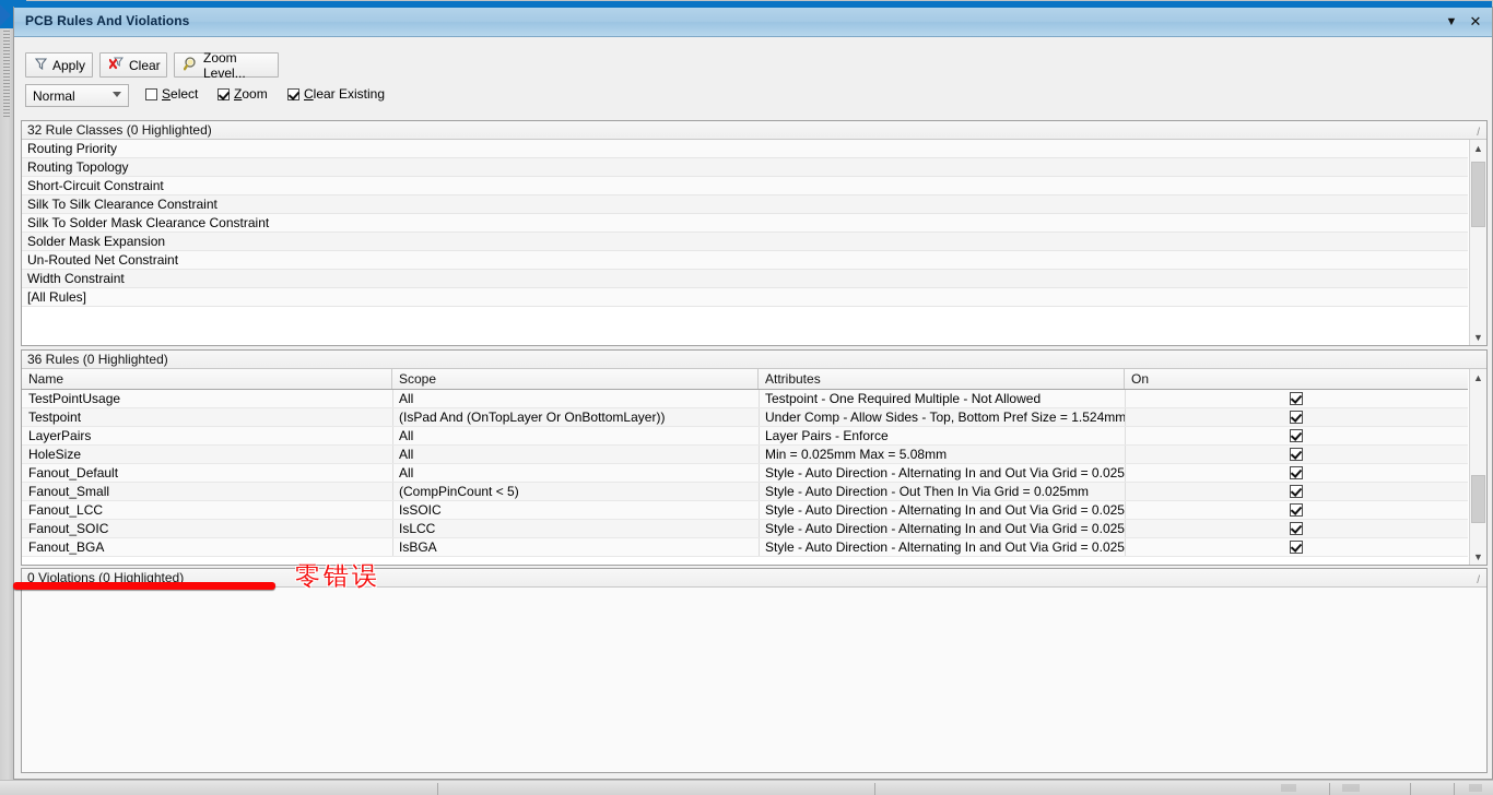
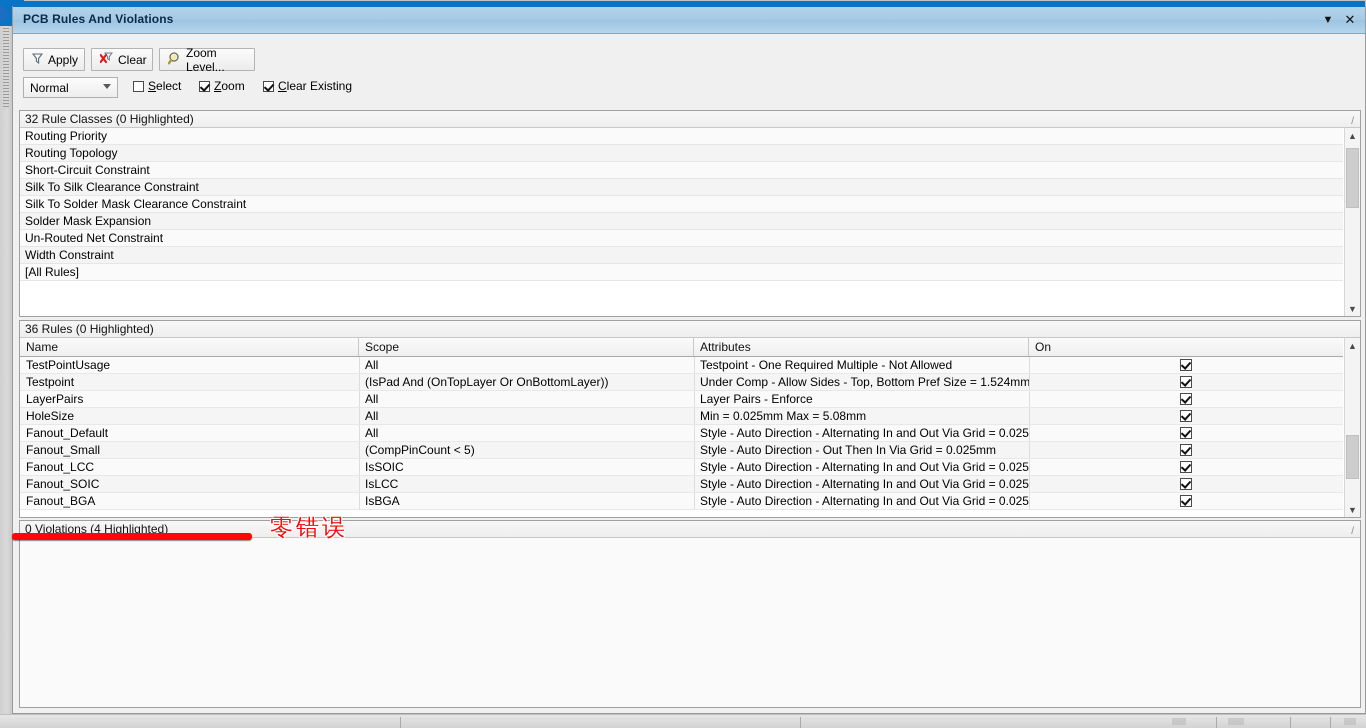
  PCB Rules And Violations
  ▼
  ✕
  Apply
  Clear
  Zoom Level...
  Normal
  Select
  Zoom
  Clear Existing
  32 Rule Classes (0 Highlighted)
  /
  Routing Priority
  Routing Topology
  Short-Circuit Constraint
  Silk To Silk Clearance Constraint
  Silk To Solder Mask Clearance Constraint
  Solder Mask Expansion
  Un-Routed Net Constraint
  Width Constraint
  [All Rules]
  ▲
  ▼
  36 Rules (0 Highlighted)
  Name
  Scope
  Attributes
  On
  TestPointUsage
  All
  Testpoint - One Required Multiple - Not Allowed
  Testpoint
  (IsPad And (OnTopLayer Or OnBottomLayer))
  Under Comp - Allow Sides - Top, Bottom Pref Size = 1.524mm
  LayerPairs
  All
  Layer Pairs - Enforce
  HoleSize
  All
  Min = 0.025mm Max = 5.08mm
  Fanout_Default
  All
  Style - Auto Direction - Alternating In and Out Via Grid = 0.025
  Fanout_Small
  (CompPinCount < 5)
  Style - Auto Direction - Out Then In Via Grid = 0.025mm
  Fanout_LCC
  IsSOIC
  Style - Auto Direction - Alternating In and Out Via Grid = 0.025
  Fanout_SOIC
  IsLCC
  Style - Auto Direction - Alternating In and Out Via Grid = 0.025
  Fanout_BGA
  IsBGA
  Style - Auto Direction - Alternating In and Out Via Grid = 0.025
  ▲
  ▼
- 0 Violations (0 Highlighted)
+ 0 Violations (4 Highlighted)
  /
  零错误
